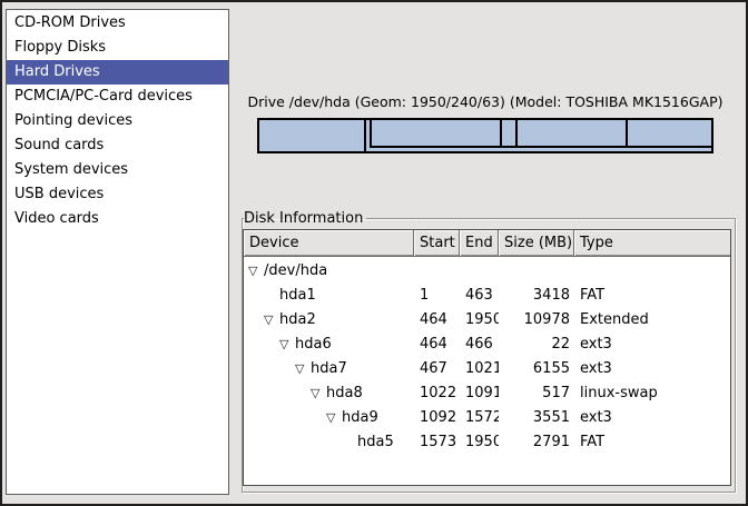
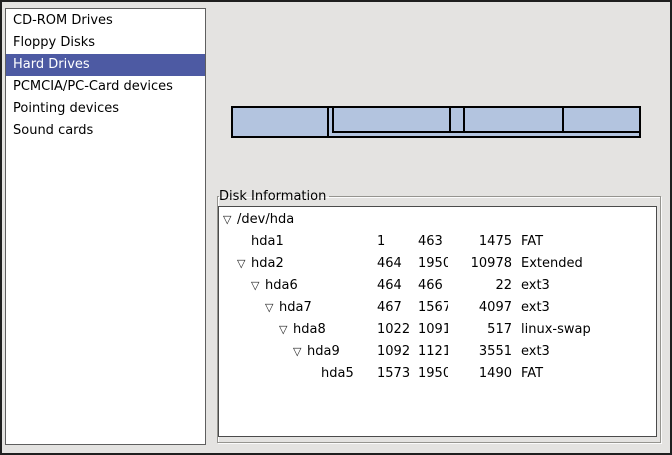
  CD-ROM Drives
  Floppy Disks
  Hard Drives
  PCMCIA/PC-Card devices
  Pointing devices
  Sound cards
- System devices
- USB devices
- Video cards
- Drive /dev/hda (Geom: 1950/240/63) (Model: TOSHIBA MK1516GAP)
  Disk Information
- Device
- Start
- End
- Size (MB)
- Type
  ▽
  /dev/hda
  hda1
  1
  463
- 3418
+ 1475
  FAT
  ▽
  hda2
  464
  1950
  10978
  Extended
  ▽
  hda6
  464
  466
  22
  ext3
  ▽
  hda7
  467
- 1021
+ 1567
- 6155
+ 4097
  ext3
  ▽
  hda8
  1022
  1091
  517
  linux-swap
  ▽
  hda9
  1092
- 1572
+ 1121
  3551
  ext3
  hda5
  1573
  1950
- 2791
+ 1490
  FAT
